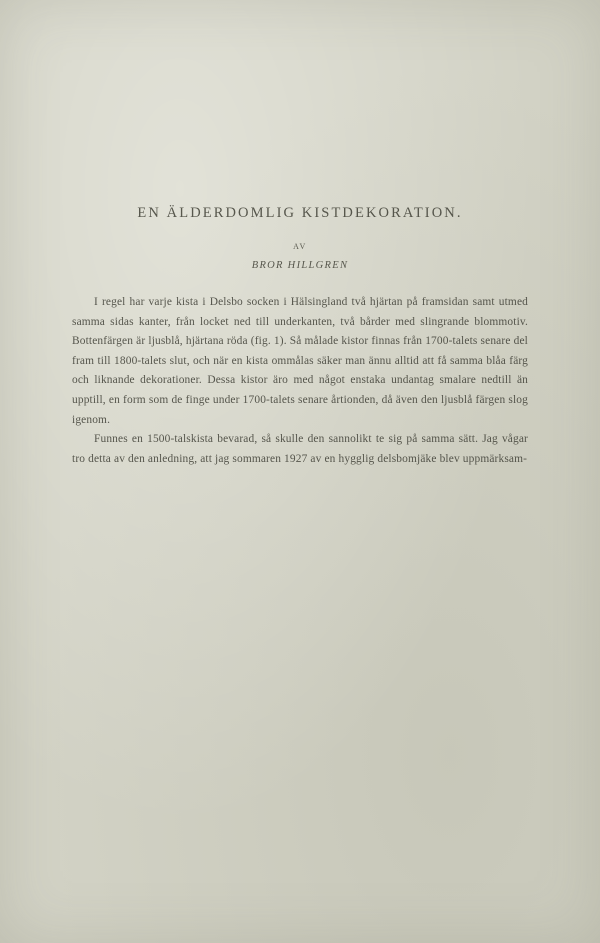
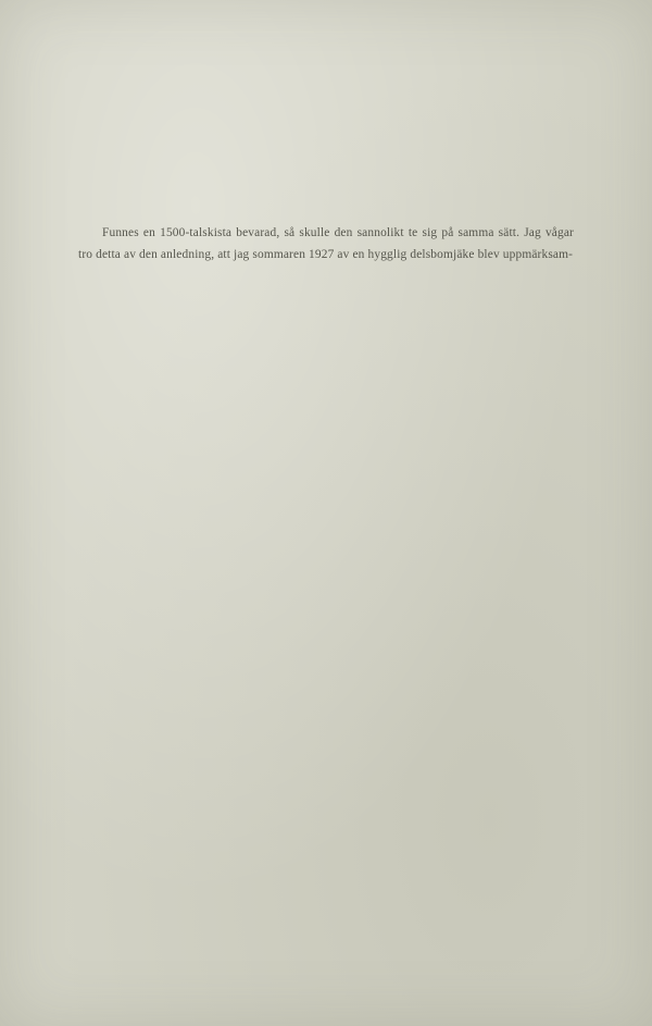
- EN ÄLDERDOMLIG KISTDEKORATION.
- AV
- BROR HILLGREN
- I regel har varje kista i Delsbo socken i Hälsingland två hjärtan på framsidan samt utmed samma sidas kanter, från locket ned till underkanten, två bårder med slingrande blommotiv. Bottenfärgen är ljusblå, hjärtana röda (fig. 1). Så målade kistor finnas från 1700-talets senare del fram till 1800-talets slut, och när en kista ommålas säker man ännu alltid att få samma blåa färg och liknande dekorationer. Dessa kistor äro med något enstaka undantag smalare nedtill än upptill, en form som de finge under 1700-talets senare årtionden, då även den ljusblå färgen slog igenom.
  Funnes en 1500-talskista bevarad, så skulle den sannolikt te sig på samma sätt. Jag vågar tro detta av den anledning, att jag sommaren 1927 av en hygglig delsbomjäke blev uppmärksam-
